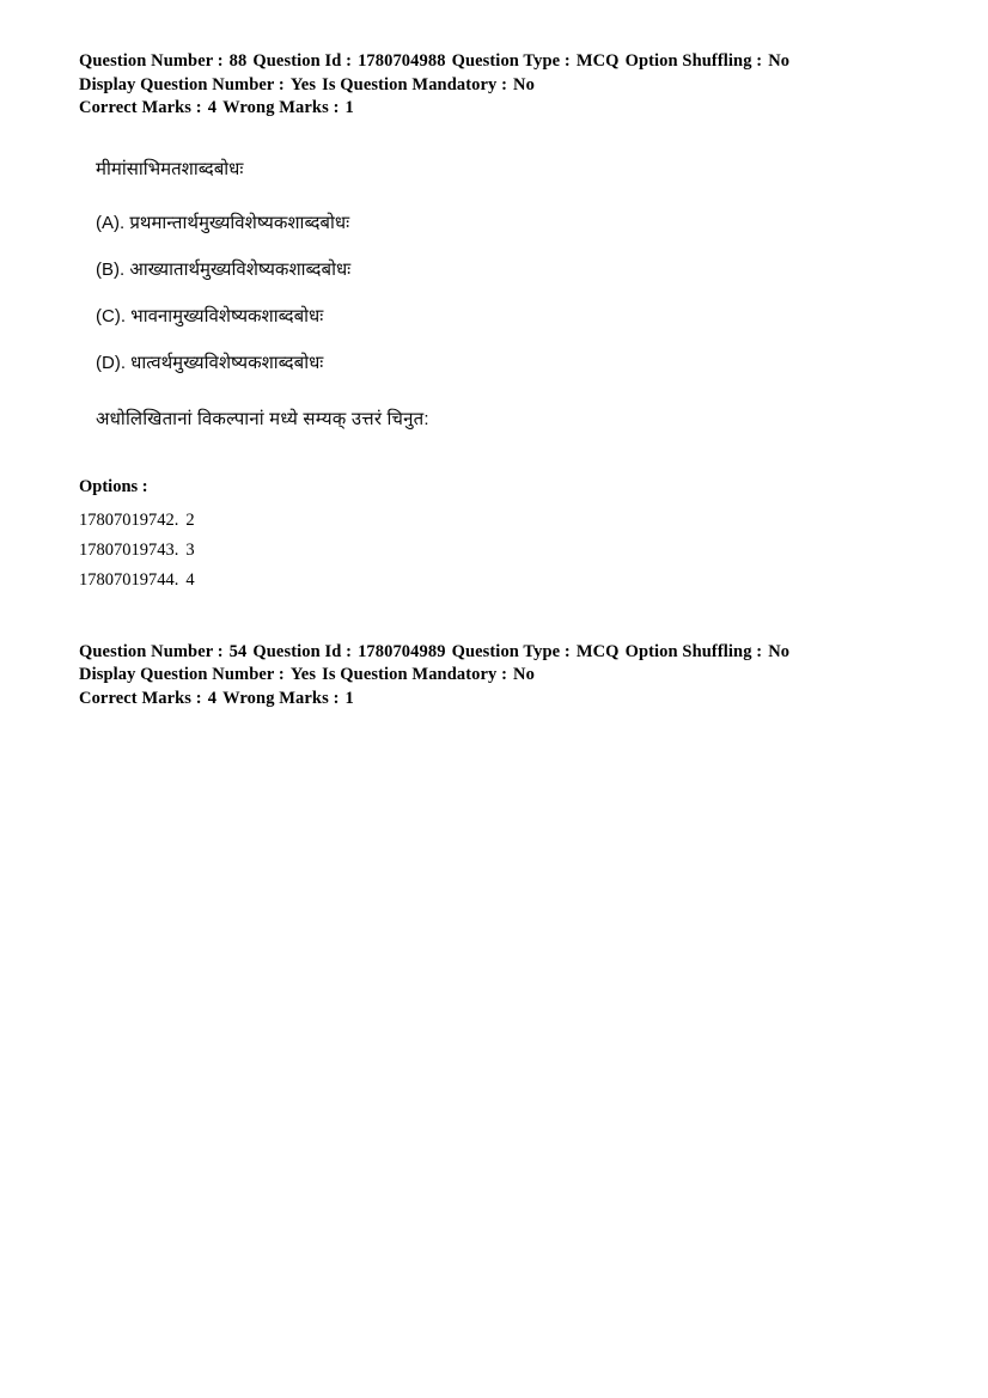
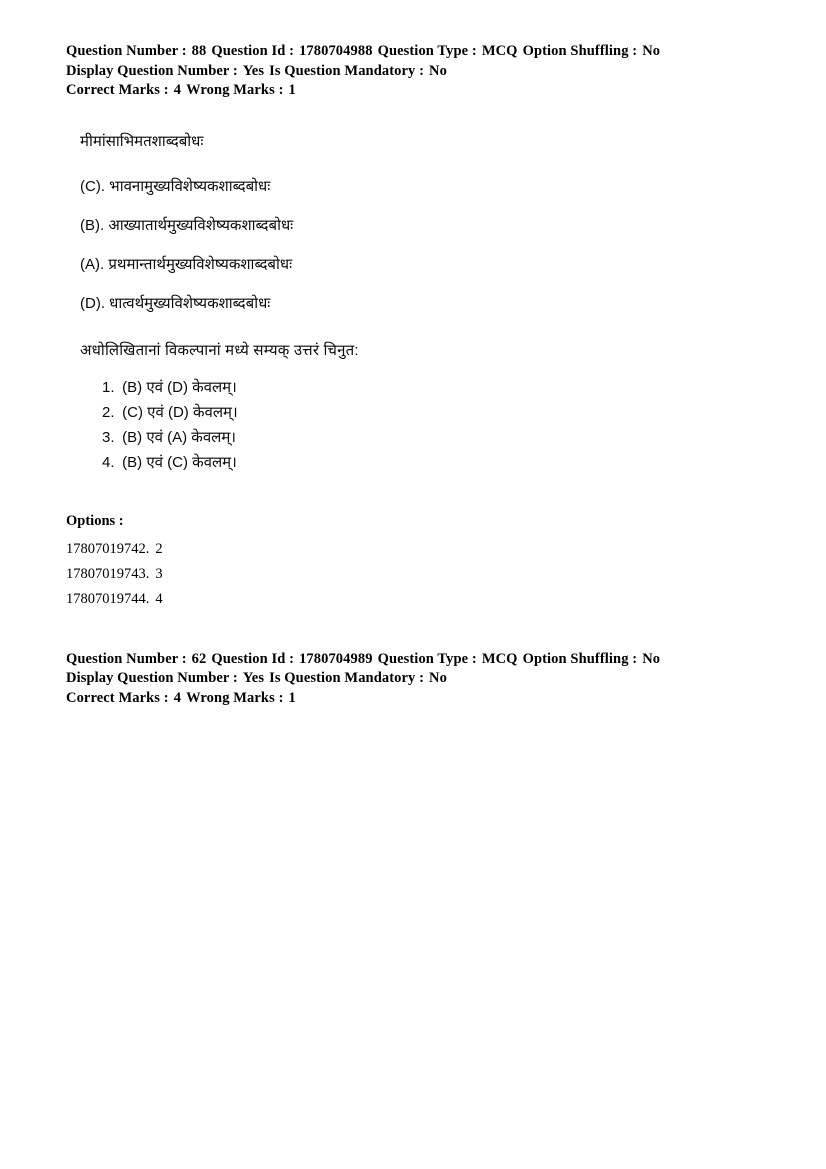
  Question Number : 88 Question Id : 1780704988 Question Type : MCQ Option Shuffling : No
  Display Question Number : Yes Is Question Mandatory : No
  Correct Marks : 4 Wrong Marks : 1
  मीमांसाभिमतशाब्दबोधः
- (A). प्रथमान्तार्थमुख्यविशेष्यकशाब्दबोधः
+ (C). भावनामुख्यविशेष्यकशाब्दबोधः
  (B). आख्यातार्थमुख्यविशेष्यकशाब्दबोधः
- (C). भावनामुख्यविशेष्यकशाब्दबोधः
+ (A). प्रथमान्तार्थमुख्यविशेष्यकशाब्दबोधः
  (D). धात्वर्थमुख्यविशेष्यकशाब्दबोधः
  अधोलिखितानां विकल्पानां मध्ये सम्यक् उत्तरं चिनुत:
+ 1. (B) एवं (D) केवलम्।
+ 2. (C) एवं (D) केवलम्।
+ 3. (B) एवं (A) केवलम्।
+ 4. (B) एवं (C) केवलम्।
  Options :
  17807019742. 2
  17807019743. 3
  17807019744. 4
- Question Number : 54 Question Id : 1780704989 Question Type : MCQ Option Shuffling : No
+ Question Number : 62 Question Id : 1780704989 Question Type : MCQ Option Shuffling : No
  Display Question Number : Yes Is Question Mandatory : No
  Correct Marks : 4 Wrong Marks : 1
